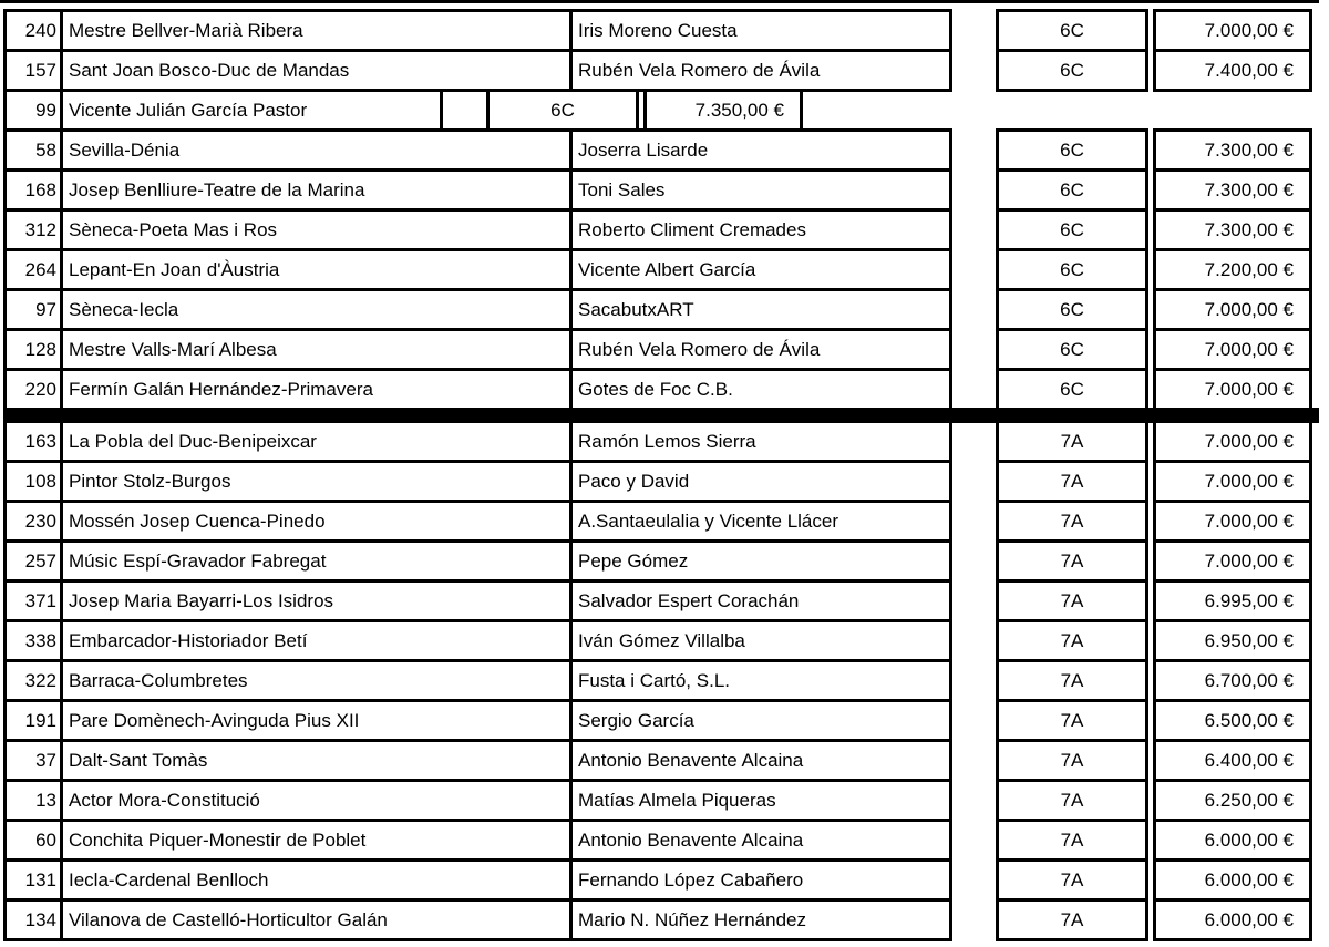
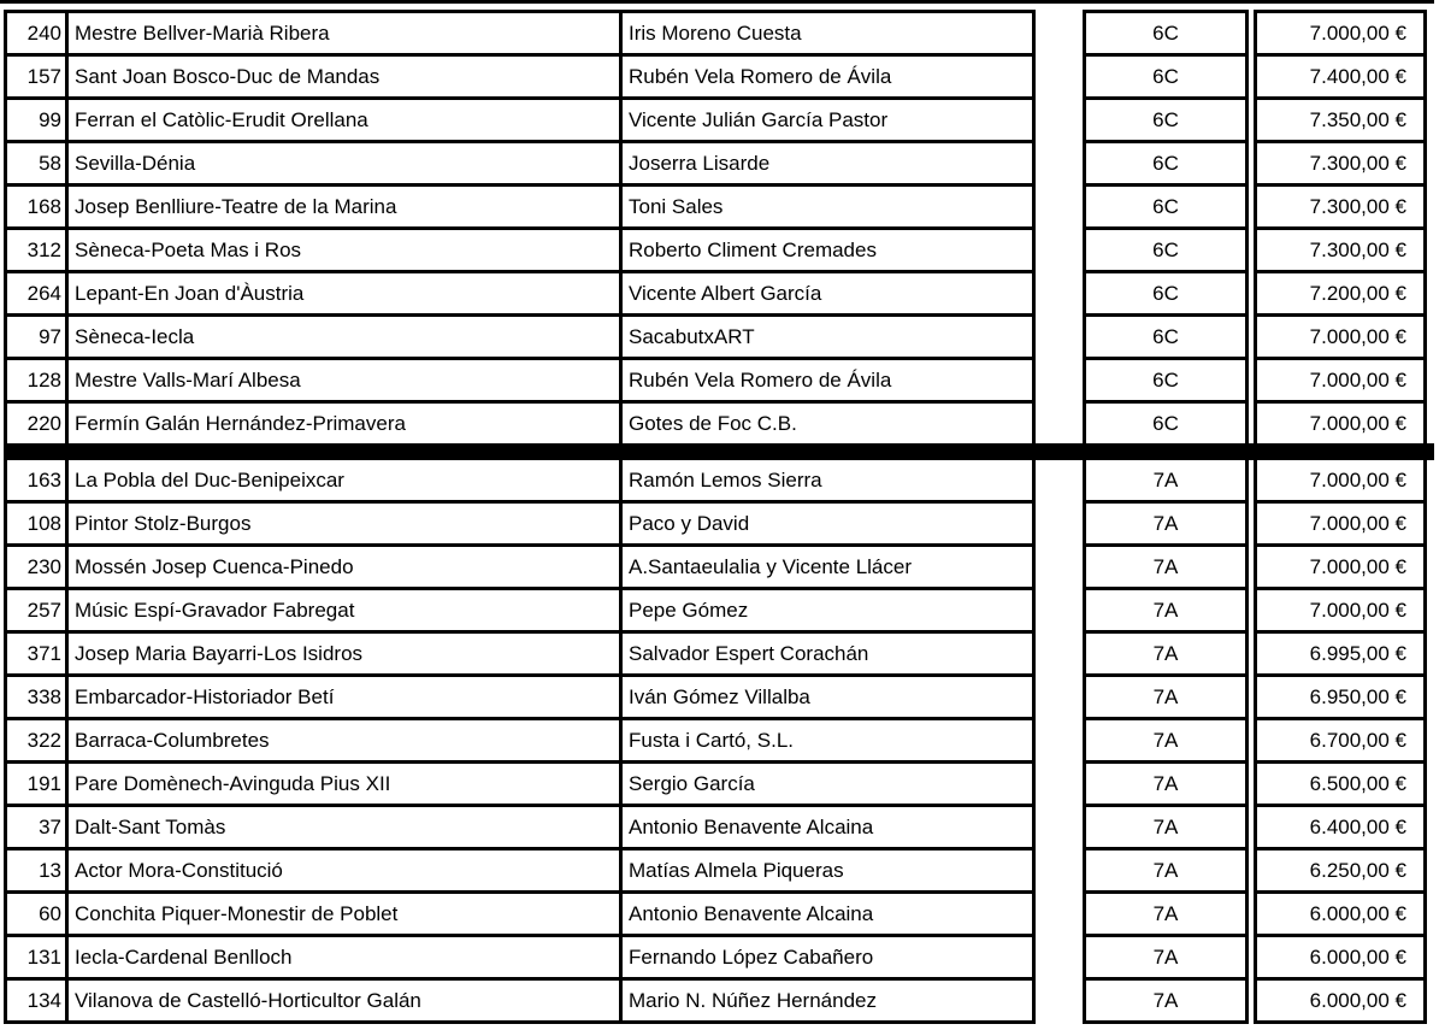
  240
  Mestre Bellver-Marià Ribera
  Iris Moreno Cuesta
  6C
  7.000,00 €
  157
  Sant Joan Bosco-Duc de Mandas
  Rubén Vela Romero de Ávila
  6C
  7.400,00 €
  99
+ Ferran el Catòlic-Erudit Orellana
  Vicente Julián García Pastor
  6C
  7.350,00 €
  58
  Sevilla-Dénia
  Joserra Lisarde
  6C
  7.300,00 €
  168
  Josep Benlliure-Teatre de la Marina
  Toni Sales
  6C
  7.300,00 €
  312
  Sèneca-Poeta Mas i Ros
  Roberto Climent Cremades
  6C
  7.300,00 €
  264
  Lepant-En Joan d'Àustria
  Vicente Albert García
  6C
  7.200,00 €
  97
  Sèneca-Iecla
  SacabutxART
  6C
  7.000,00 €
  128
  Mestre Valls-Marí Albesa
  Rubén Vela Romero de Ávila
  6C
  7.000,00 €
  220
  Fermín Galán Hernández-Primavera
  Gotes de Foc C.B.
  6C
  7.000,00 €
  163
  La Pobla del Duc-Benipeixcar
  Ramón Lemos Sierra
  7A
  7.000,00 €
  108
  Pintor Stolz-Burgos
  Paco y David
  7A
  7.000,00 €
  230
  Mossén Josep Cuenca-Pinedo
  A.Santaeulalia y Vicente Llácer
  7A
  7.000,00 €
  257
  Músic Espí-Gravador Fabregat
  Pepe Gómez
  7A
  7.000,00 €
  371
  Josep Maria Bayarri-Los Isidros
  Salvador Espert Corachán
  7A
  6.995,00 €
  338
  Embarcador-Historiador Betí
  Iván Gómez Villalba
  7A
  6.950,00 €
  322
  Barraca-Columbretes
  Fusta i Cartó, S.L.
  7A
  6.700,00 €
  191
  Pare Domènech-Avinguda Pius XII
  Sergio García
  7A
  6.500,00 €
  37
  Dalt-Sant Tomàs
  Antonio Benavente Alcaina
  7A
  6.400,00 €
  13
  Actor Mora-Constitució
  Matías Almela Piqueras
  7A
  6.250,00 €
  60
  Conchita Piquer-Monestir de Poblet
  Antonio Benavente Alcaina
  7A
  6.000,00 €
  131
  Iecla-Cardenal Benlloch
  Fernando López Cabañero
  7A
  6.000,00 €
  134
  Vilanova de Castelló-Horticultor Galán
  Mario N. Núñez Hernández
  7A
  6.000,00 €
